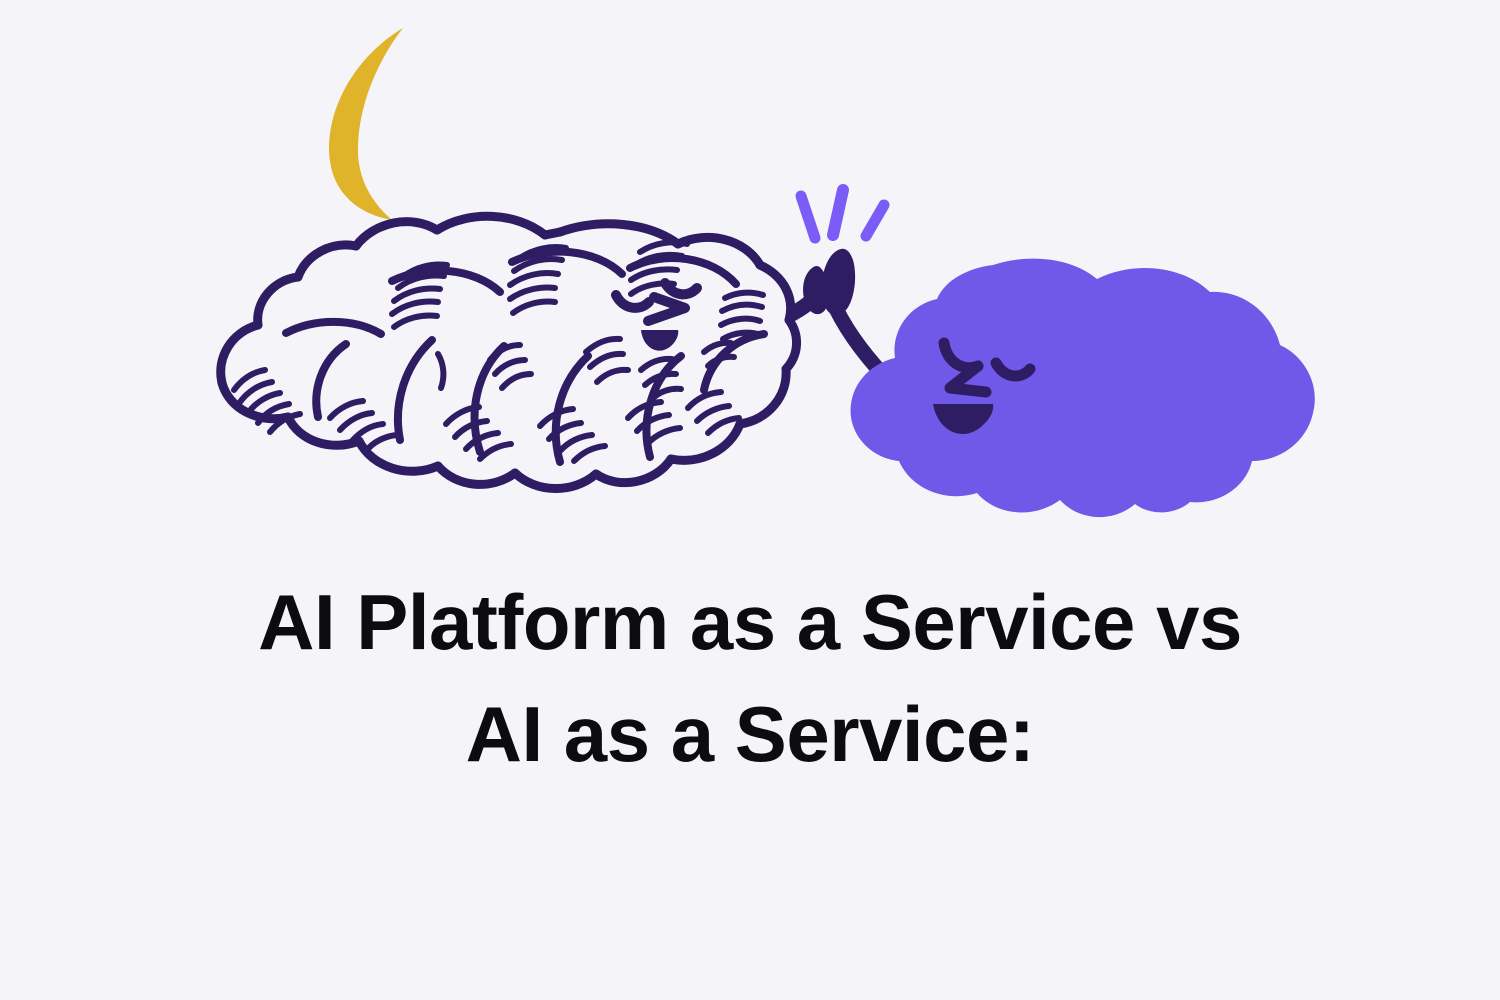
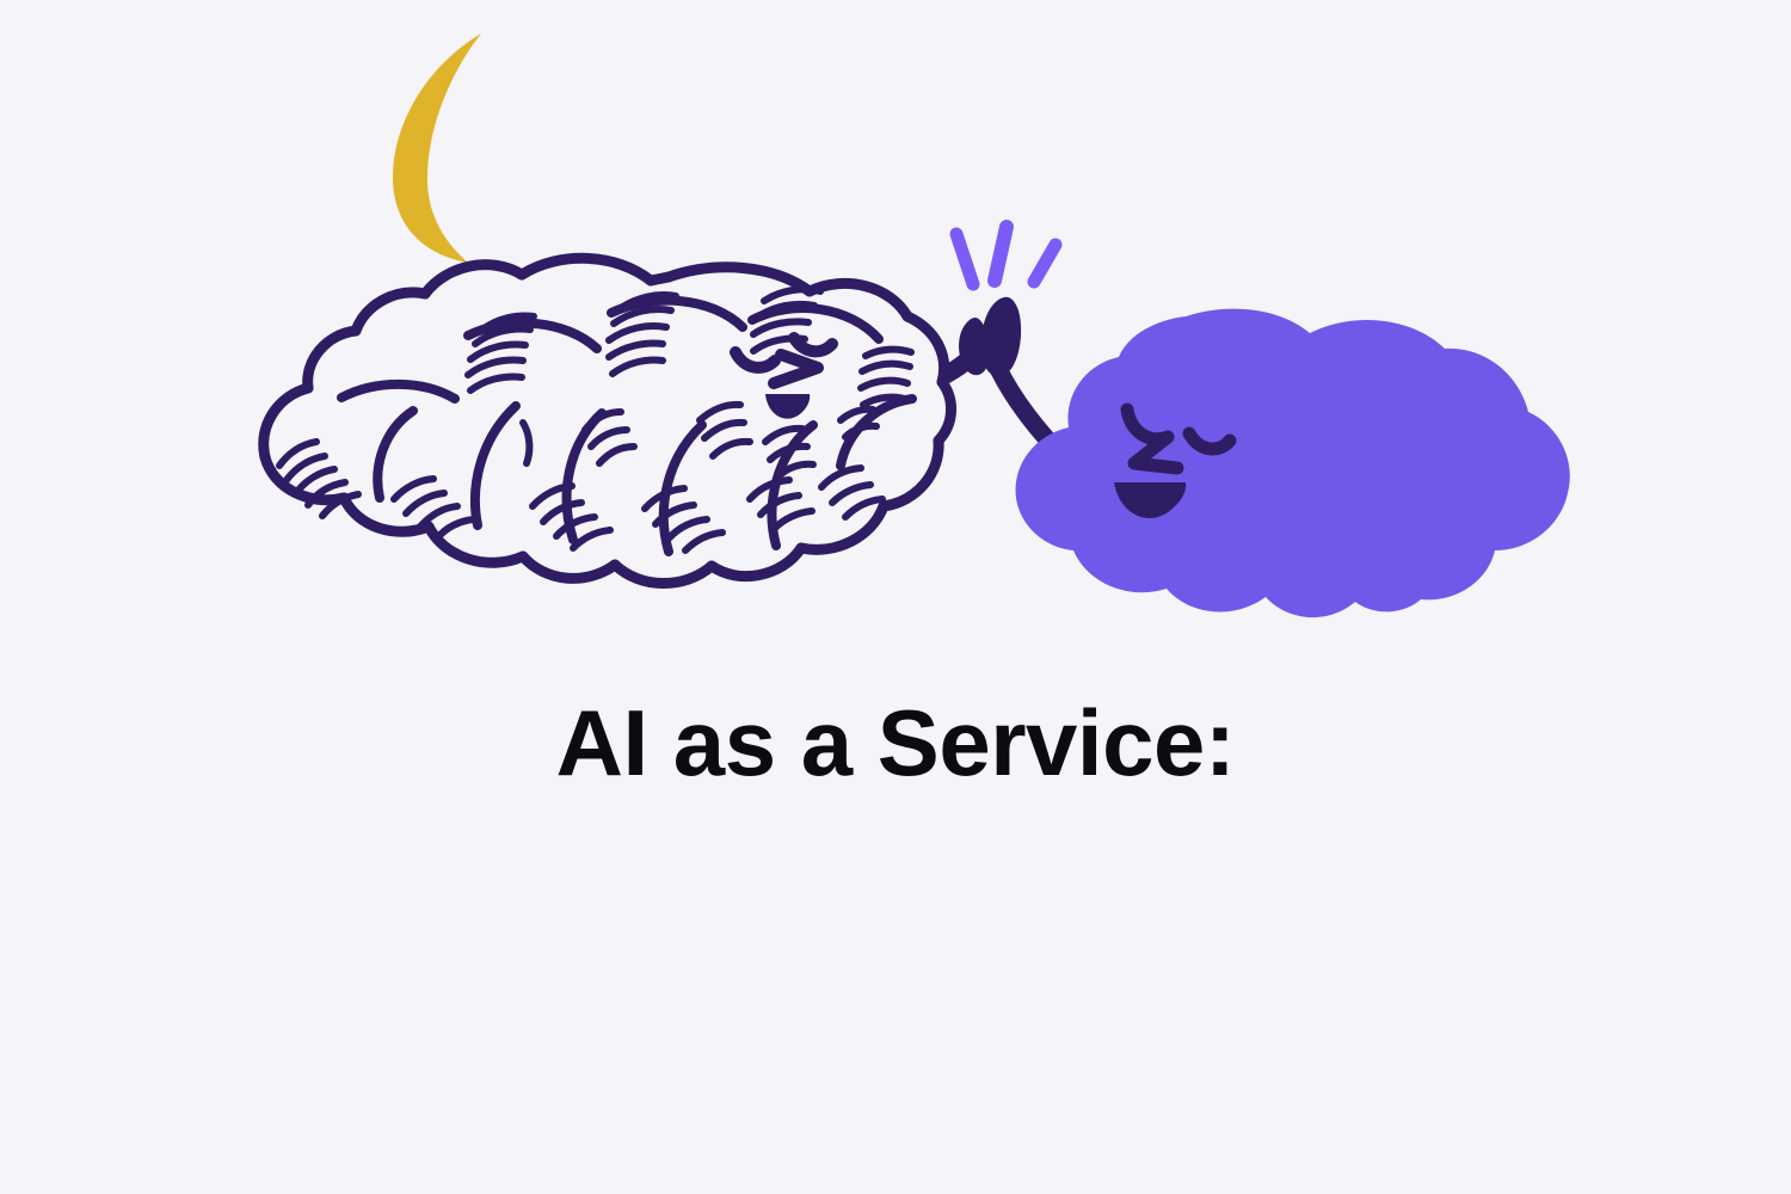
- AI Platform as a Service vs
  AI as a Service:
